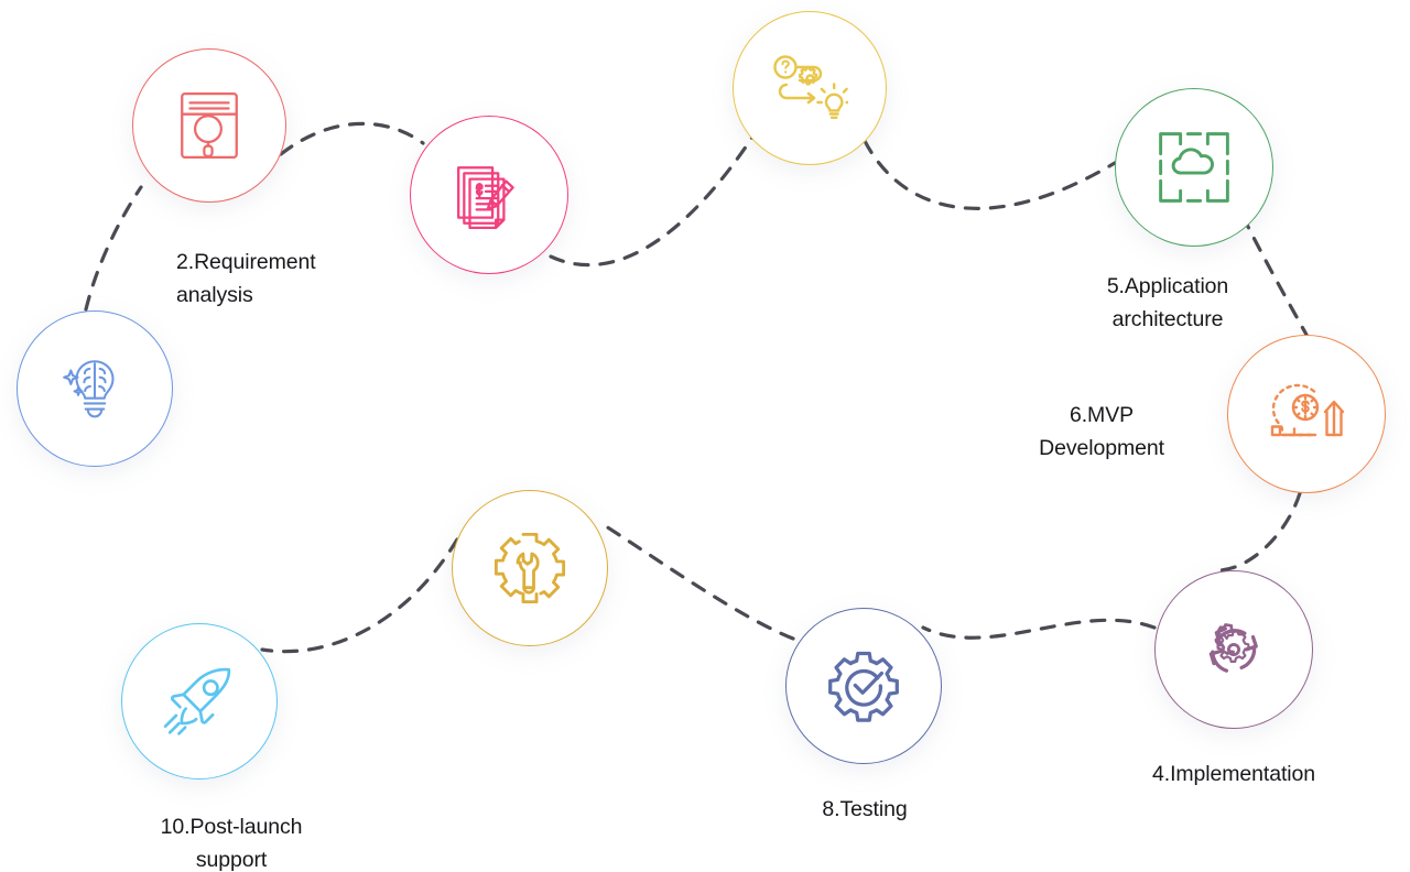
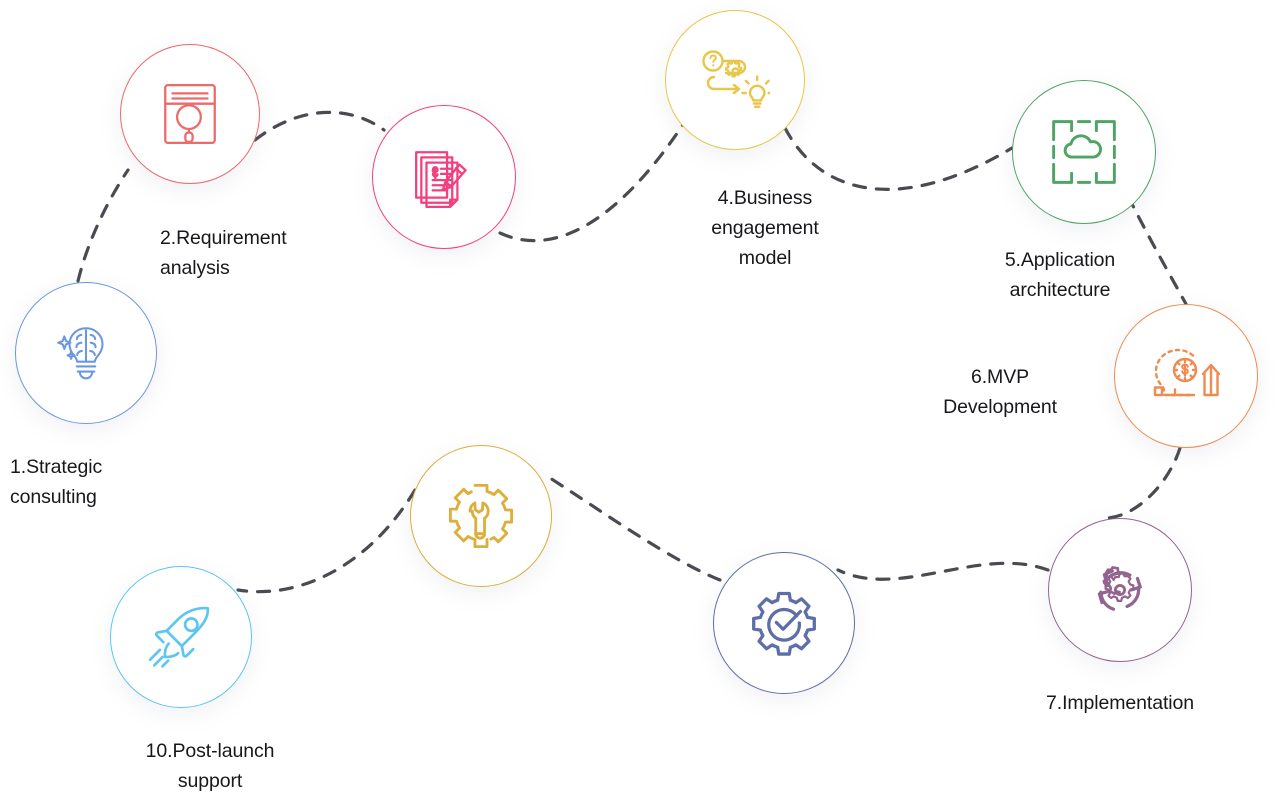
+ 1.Strategic
+ consulting
  2.Requirement
  analysis
+ 4.Business
+ engagement
+ model
  5.Application
  architecture
  6.MVP
  Development
- 4.Implementation
+ 7.Implementation
- 8.Testing
  10.Post-launch
  support
